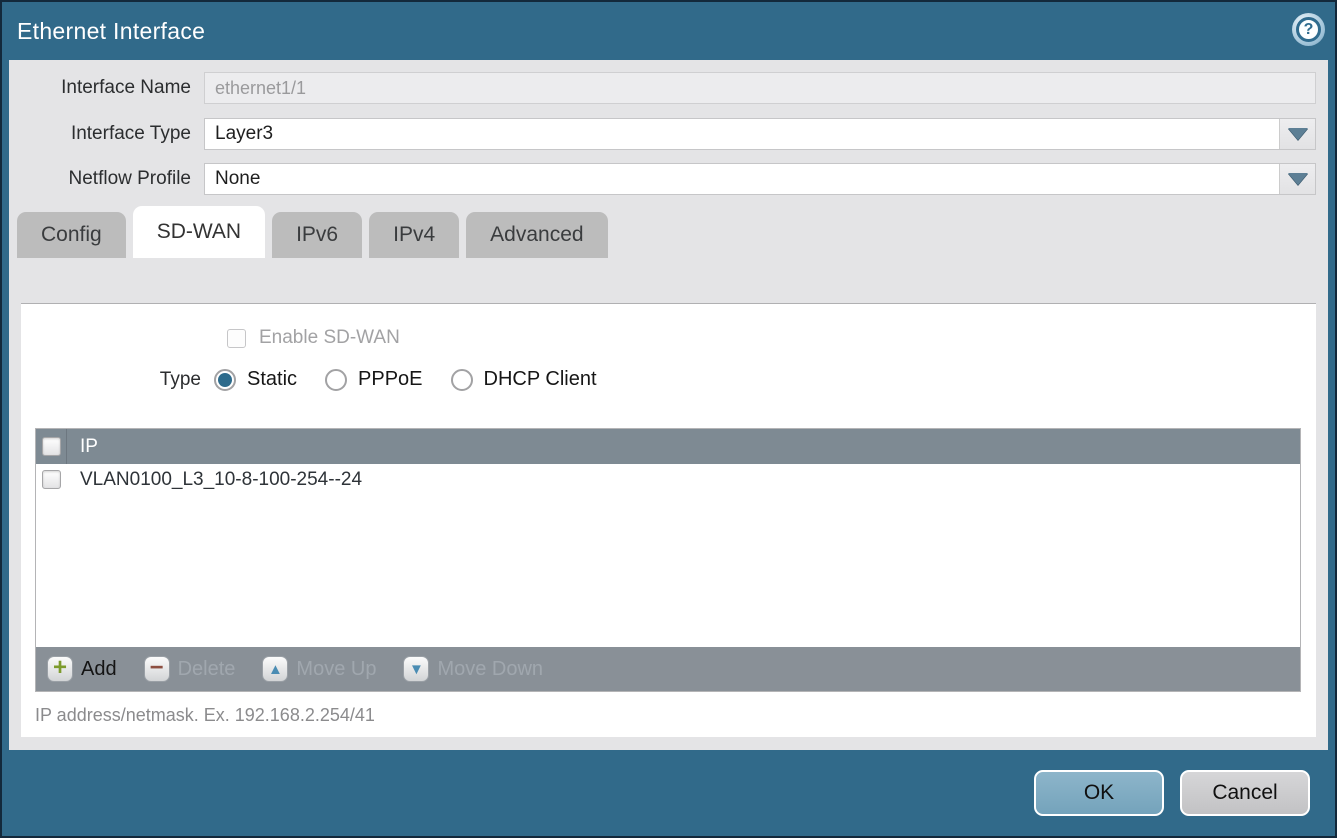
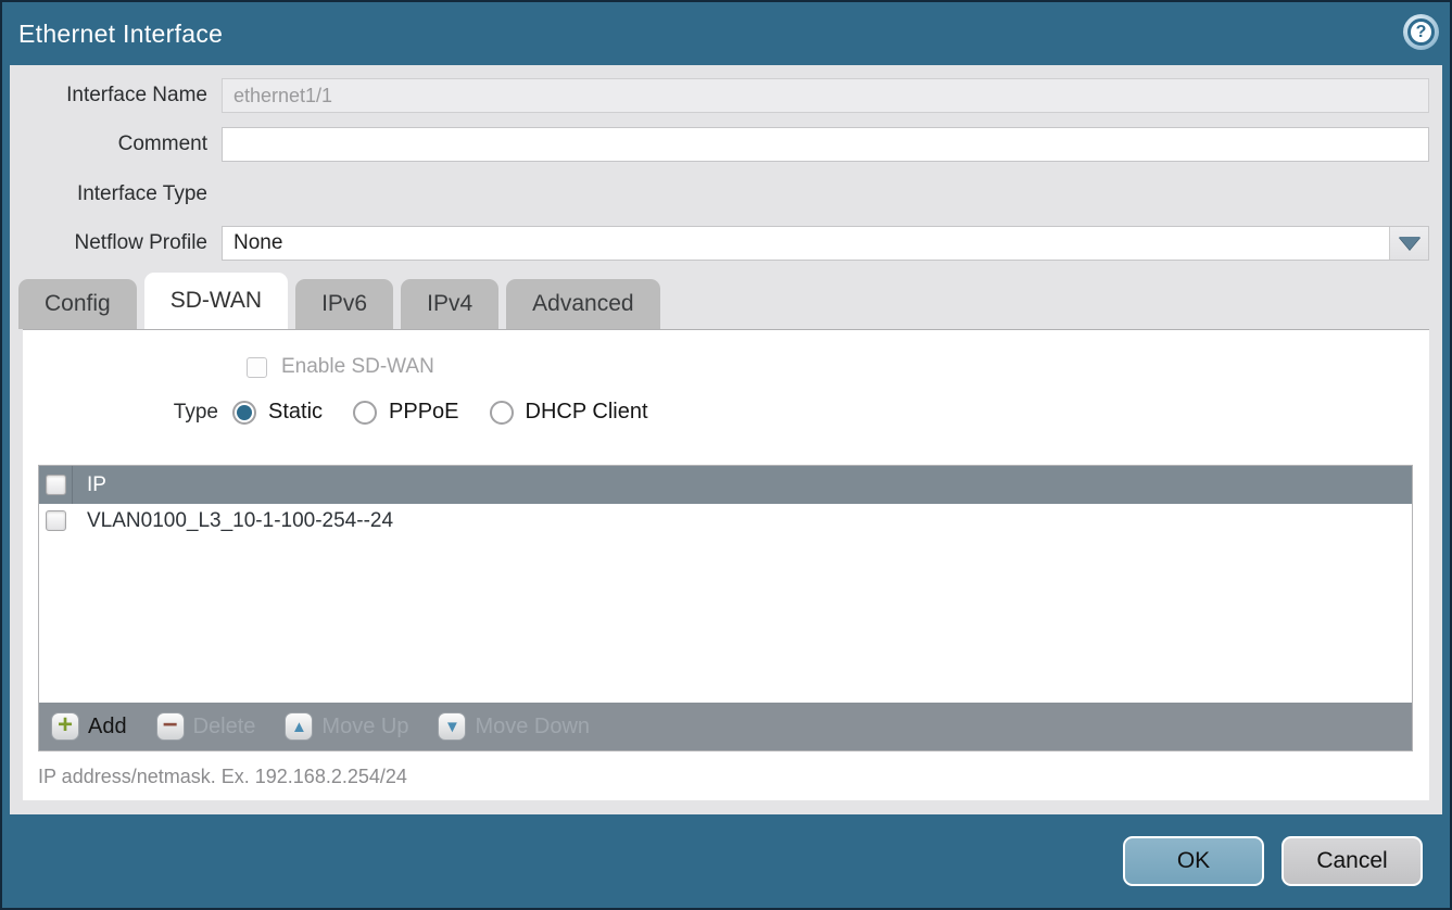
  Ethernet Interface
  ?
  Interface Name
  ethernet1/1
+ Comment
  Interface Type
- Layer3
  Netflow Profile
  None
  Config
  SD-WAN
  IPv6
  IPv4
  Advanced
  Enable SD-WAN
  Type
  Static
  PPPoE
  DHCP Client
  IP
- VLAN0100_L3_10-8-100-254--24
+ VLAN0100_L3_10-1-100-254--24
  +
  Add
  −
  ▲
  ▼
- IP address/netmask. Ex. 192.168.2.254/41
+ IP address/netmask. Ex. 192.168.2.254/24
  OK
  Cancel
